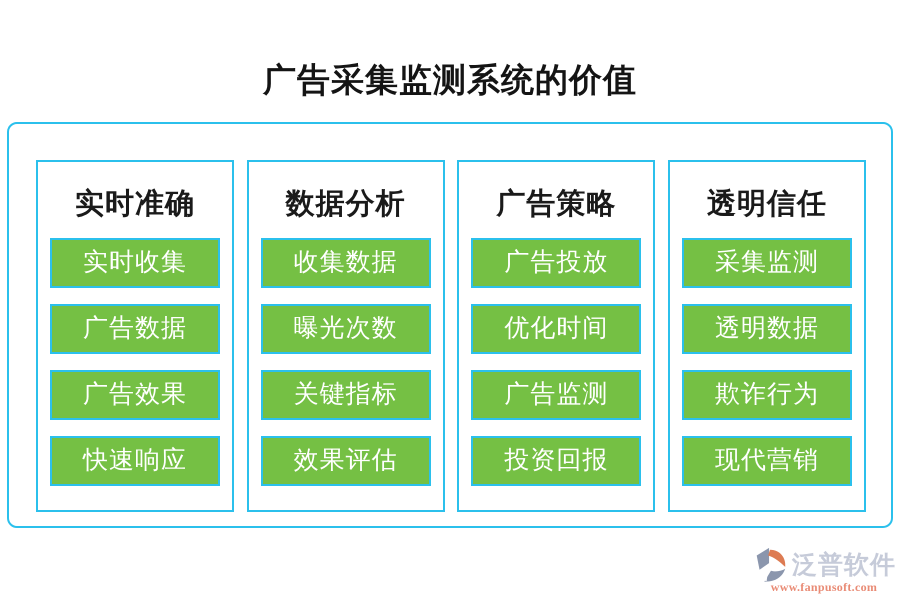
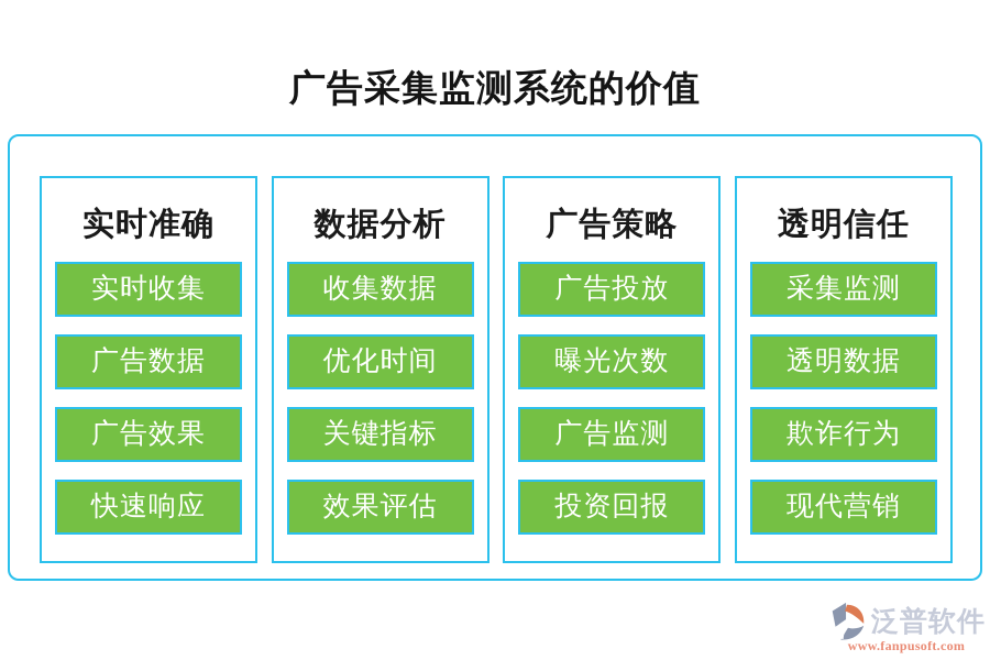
  广告采集监测系统的价值
  实时准确
  实时收集
  广告数据
  广告效果
  快速响应
  数据分析
  收集数据
- 曝光次数
+ 优化时间
  关键指标
  效果评估
  广告策略
  广告投放
- 优化时间
+ 曝光次数
  广告监测
  投资回报
  透明信任
  采集监测
  透明数据
  欺诈行为
  现代营销
  泛普软件
  www.fanpusoft.com
